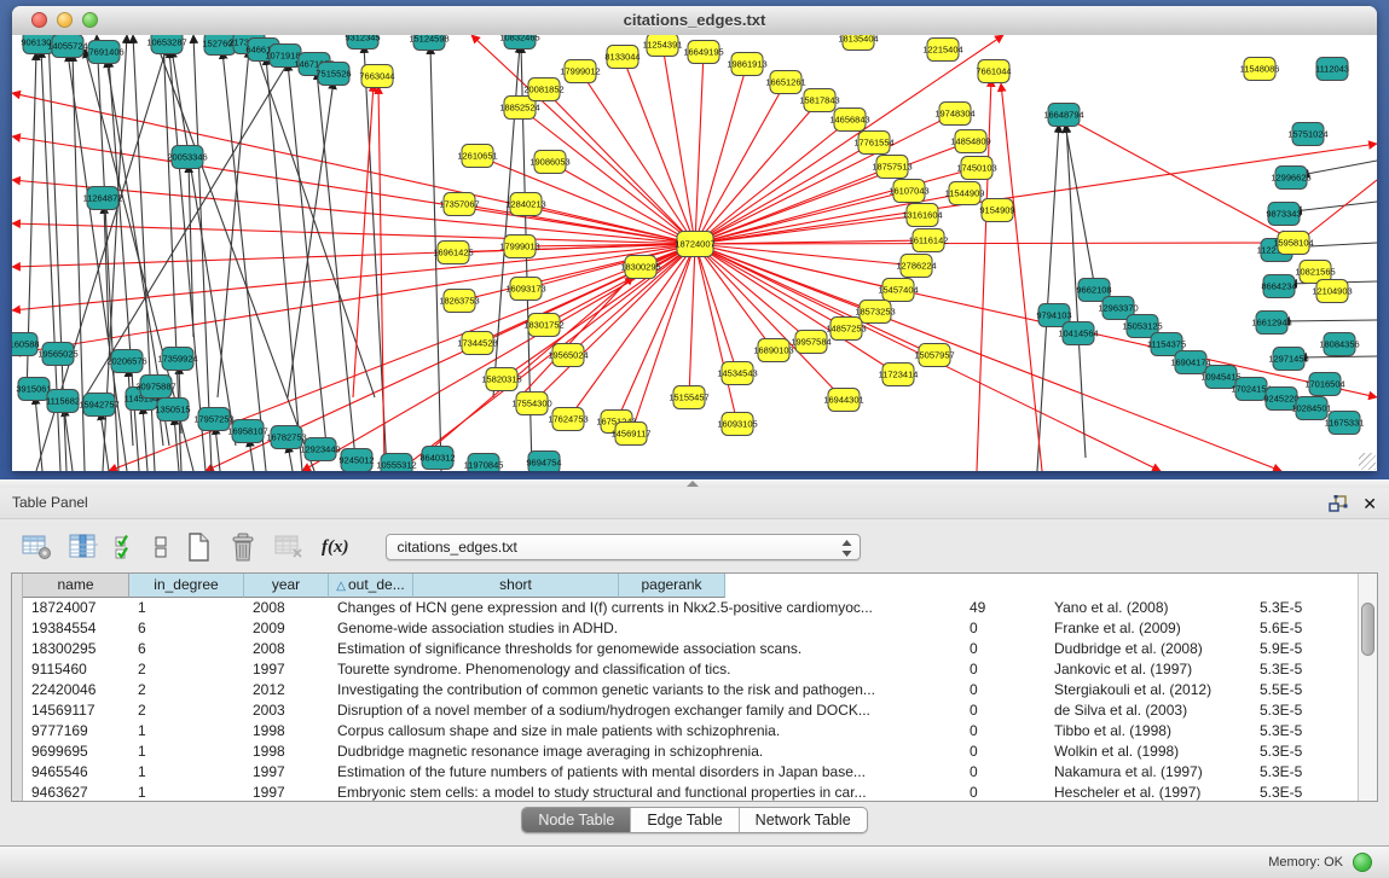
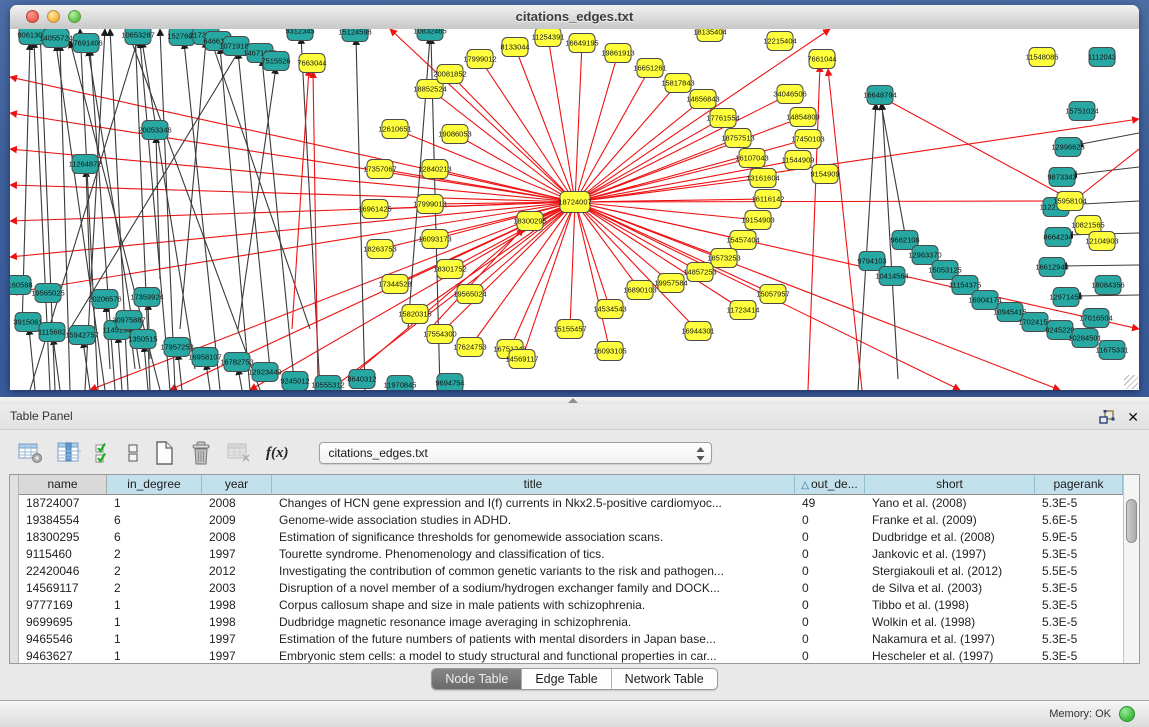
  citations_edges.txt
  906130
  14055724
  17691406
  10653287
  152760
  64661
  1071918
  7515526
  9312345
  15124598
  10832465
  20053346
  11264872
  160588
  19565025
  3915061
  1115682
  15942757
  20206576
  11451
  30975887
  17359924
  1350515
  17957253
  16958107
  16782753
  12923449
  9245012
  10555312
  8640312
  11970845
  9694754
  16648794
  9794103
  10414564
  9662108
  12963370
  15053125
  11154375
  16904174
  10945415
  1702415
  9245220
  10284501
  1112043
  15751024
  12996628
  9873343
  8664234
  16612943
  12971456
  17016504
  18084356
  11675331
  18852524
  12610651
  17357067
  16961425
  18263753
  17344528
  15820315
  17554300
  19086053
  12840213
  17999013
  16093173
  18301752
  19565024
  20081852
  17999012
  8133044
  11254391
  16649195
  19861913
  16651261
  15817843
  14656843
  17761554
  18757513
  16107043
  13161604
  16116142
- 12786224
+ 19154903
  15457404
  18573253
  14857253
  19957584
  16890103
  18300295
  14534543
  15155457
  17624753
  14569117
  16093105
  16944301
  11723414
  15057957
- 19748304
+ 34046506
  14854809
  17450103
  11544909
  12215404
  9154909
  15958104
  10821565
  12104903
  18135404
  7661044
  11548086
  7663044
  18724007
  Table Panel
  ✕
  f(x)
  citations_edges.txt
  name
  in_degree
  year
+ title
  △ out_de...
  short
  pagerank
  18724007
  1
  2008
  Changes of HCN gene expression and I(f) currents in Nkx2.5-positive cardiomyoc...
  49
  Yano et al. (2008)
  5.3E-5
  19384554
  6
  2009
  Genome-wide association studies in ADHD.
  0
  Franke et al. (2009)
  5.6E-5
  18300295
  6
  2008
  Estimation of significance thresholds for genomewide association scans.
  0
  Dudbridge et al. (2008)
  5.9E-5
  9115460
  2
  1997
  Tourette syndrome. Phenomenology and classification of tics.
  0
  Jankovic et al. (1997)
  5.3E-5
  22420046
  2
  2012
  Investigating the contribution of common genetic variants to the risk and pathogen...
  0
  Stergiakouli et al. (2012)
  5.5E-5
  14569117
  2
  2003
  Disruption of a novel member of a sodium/hydrogen exchanger family and DOCK...
  0
  de Silva et al. (2003)
  5.3E-5
  9777169
  1
  1998
  Corpus callosum shape and size in male patients with schizophrenia.
  0
  Tibbo et al. (1998)
  5.3E-5
  9699695
  1
  1998
  Dudbridge magnetic resonance image averaging in schizophrenia.
  0
  Wolkin et al. (1998)
  5.3E-5
  9465546
  1
  1997
  Estimation of the future numbers of patients with mental disorders in Japan base...
  0
  Nakamura et al. (1997)
  5.3E-5
  9463627
  1
  1997
  Embryonic stem cells: a model to study structural and functional properties in car...
  0
  Hescheler et al. (1997)
  5.3E-5
  Node Table
  Edge Table
  Network Table
  Memory: OK
